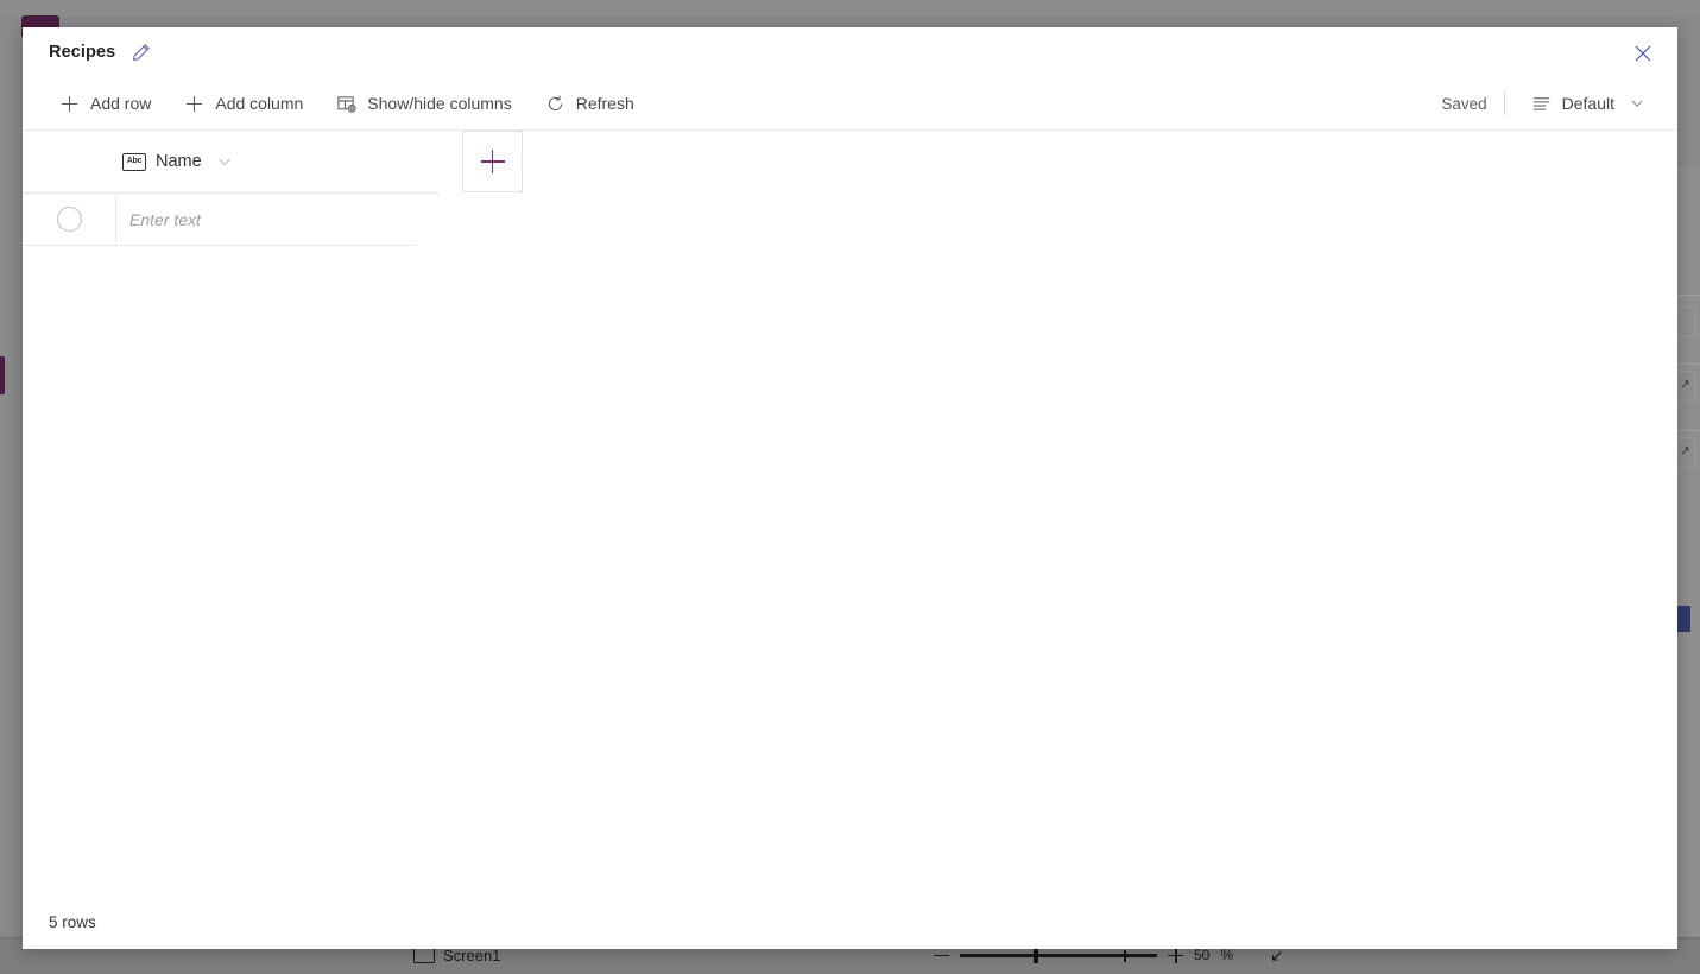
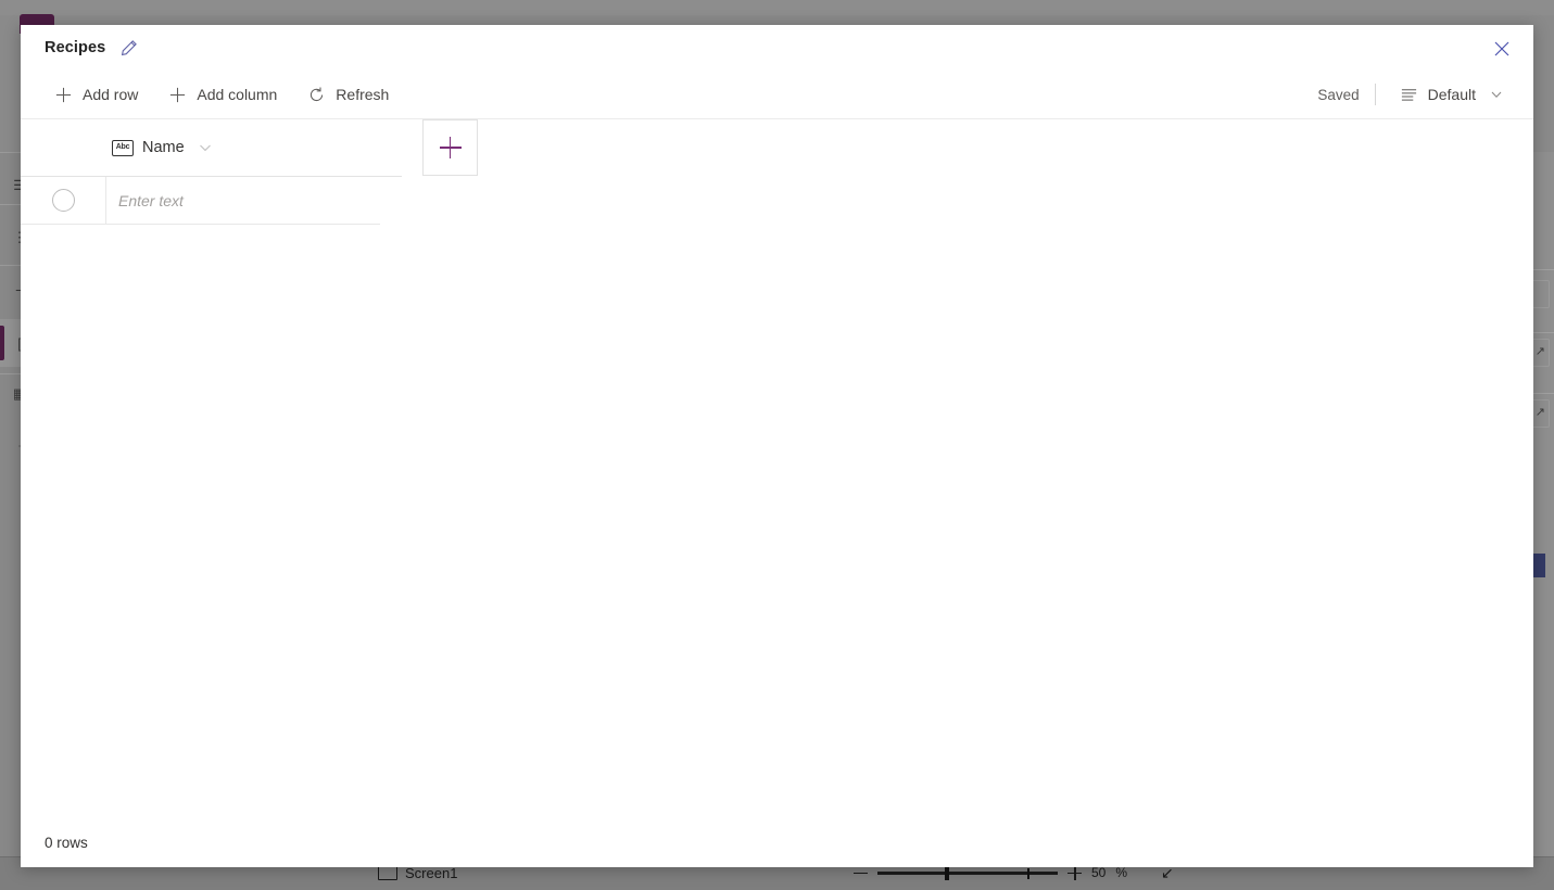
+ ☰
+ ⋮
+ ⎯
+ [
+ ▦
+ ⋅
  ↗
  ↗
  Screen1
  50
  %
  ↙
  Recipes
  Add row
  Add column
- Show/hide columns
  Refresh
  Saved
  Default
  Name
  Enter text
- 5 rows
+ 0 rows
